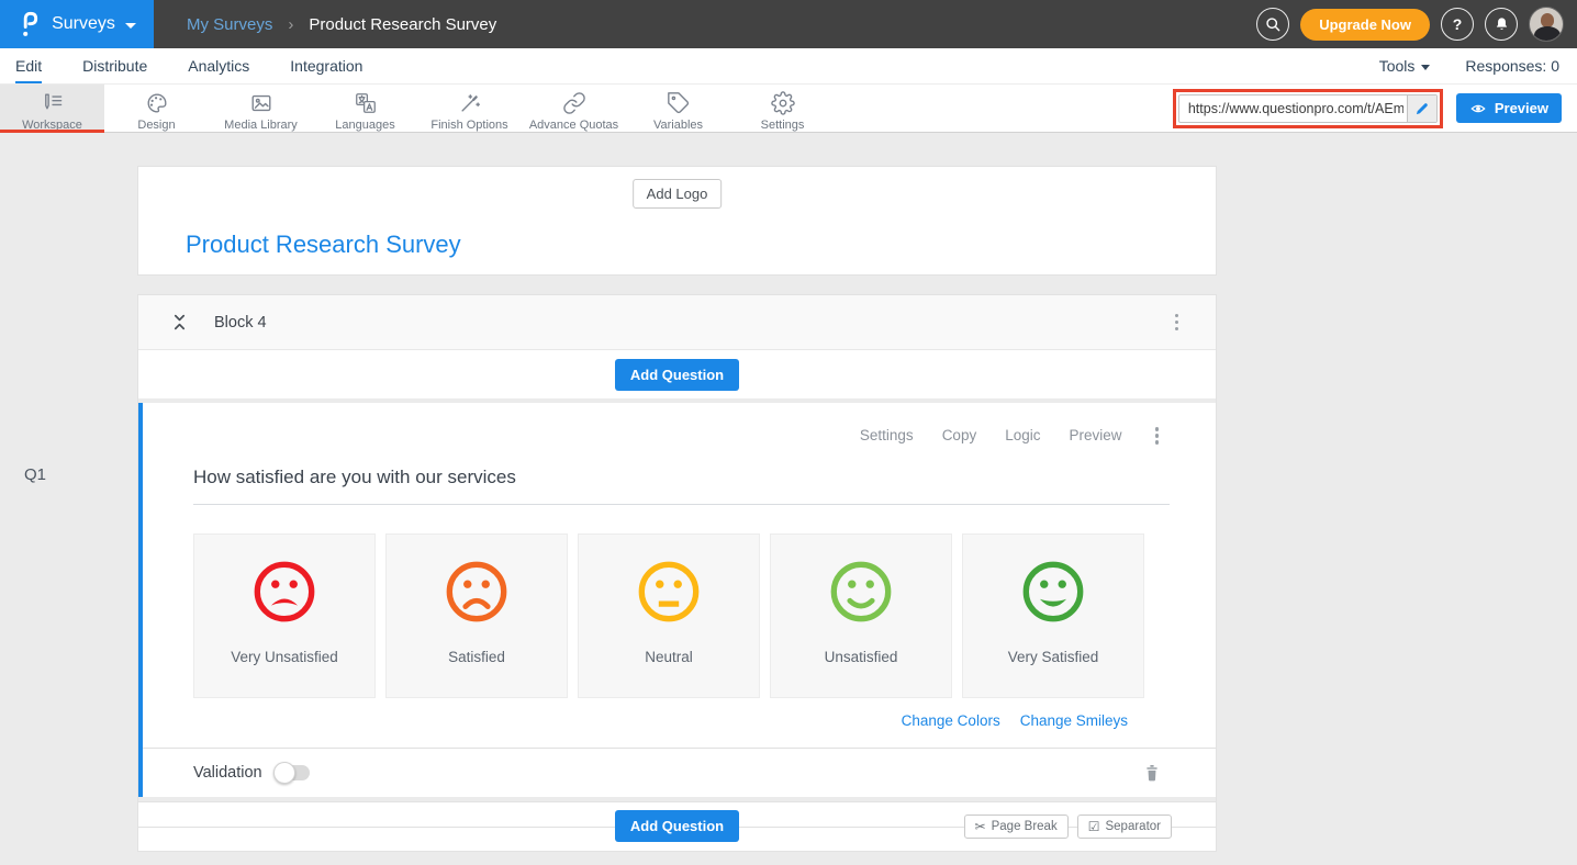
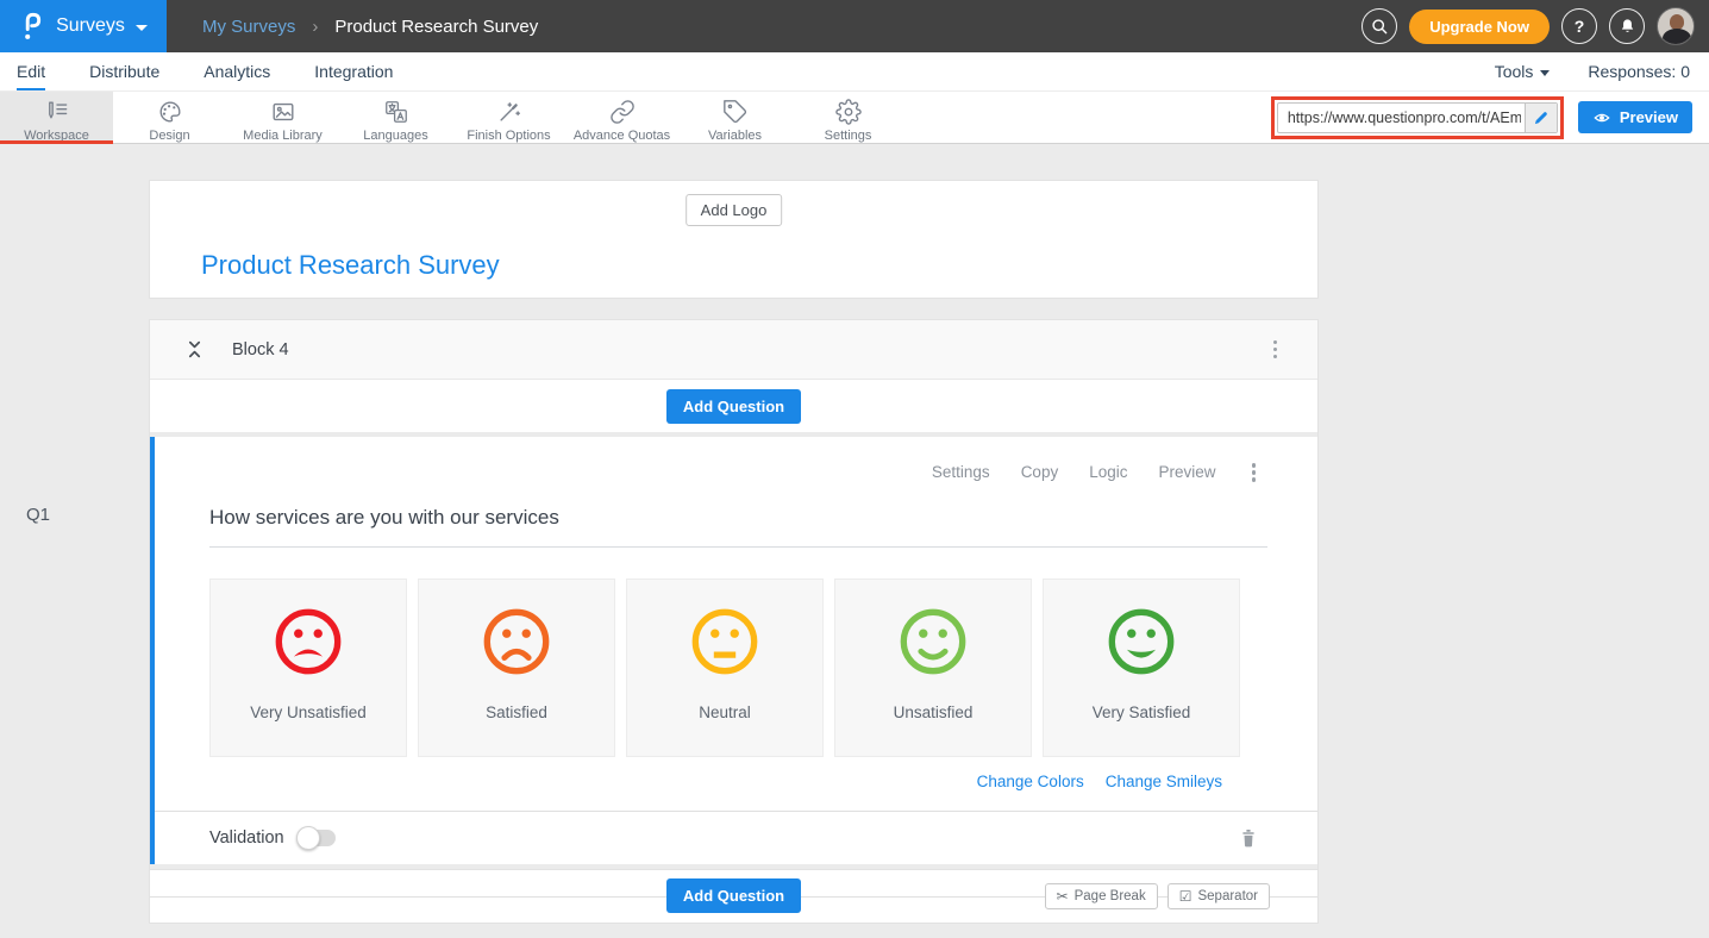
  Surveys
  My Surveys
  ›
  Product Research Survey
  Upgrade Now
  ?
  Edit
  Distribute
  Analytics
  Integration
  Tools
  Responses: 0
  Workspace
  Design
  Media Library
  Languages
  Finish Options
  Advance Quotas
  Variables
  Settings
  https://www.questionpro.com/t/AEm
  Preview
  Q1
  Add Logo
  Product Research Survey
  Block 4
  Add Question
  Settings
  Copy
  Logic
  Preview
- How satisfied are you with our services
+ How services are you with our services
  Very Unsatisfied
  Satisfied
  Neutral
  Unsatisfied
  Very Satisfied
  Change Colors
  Change Smileys
  Validation
  Add Question
  ✂
  Page Break
  ☑
  Separator
